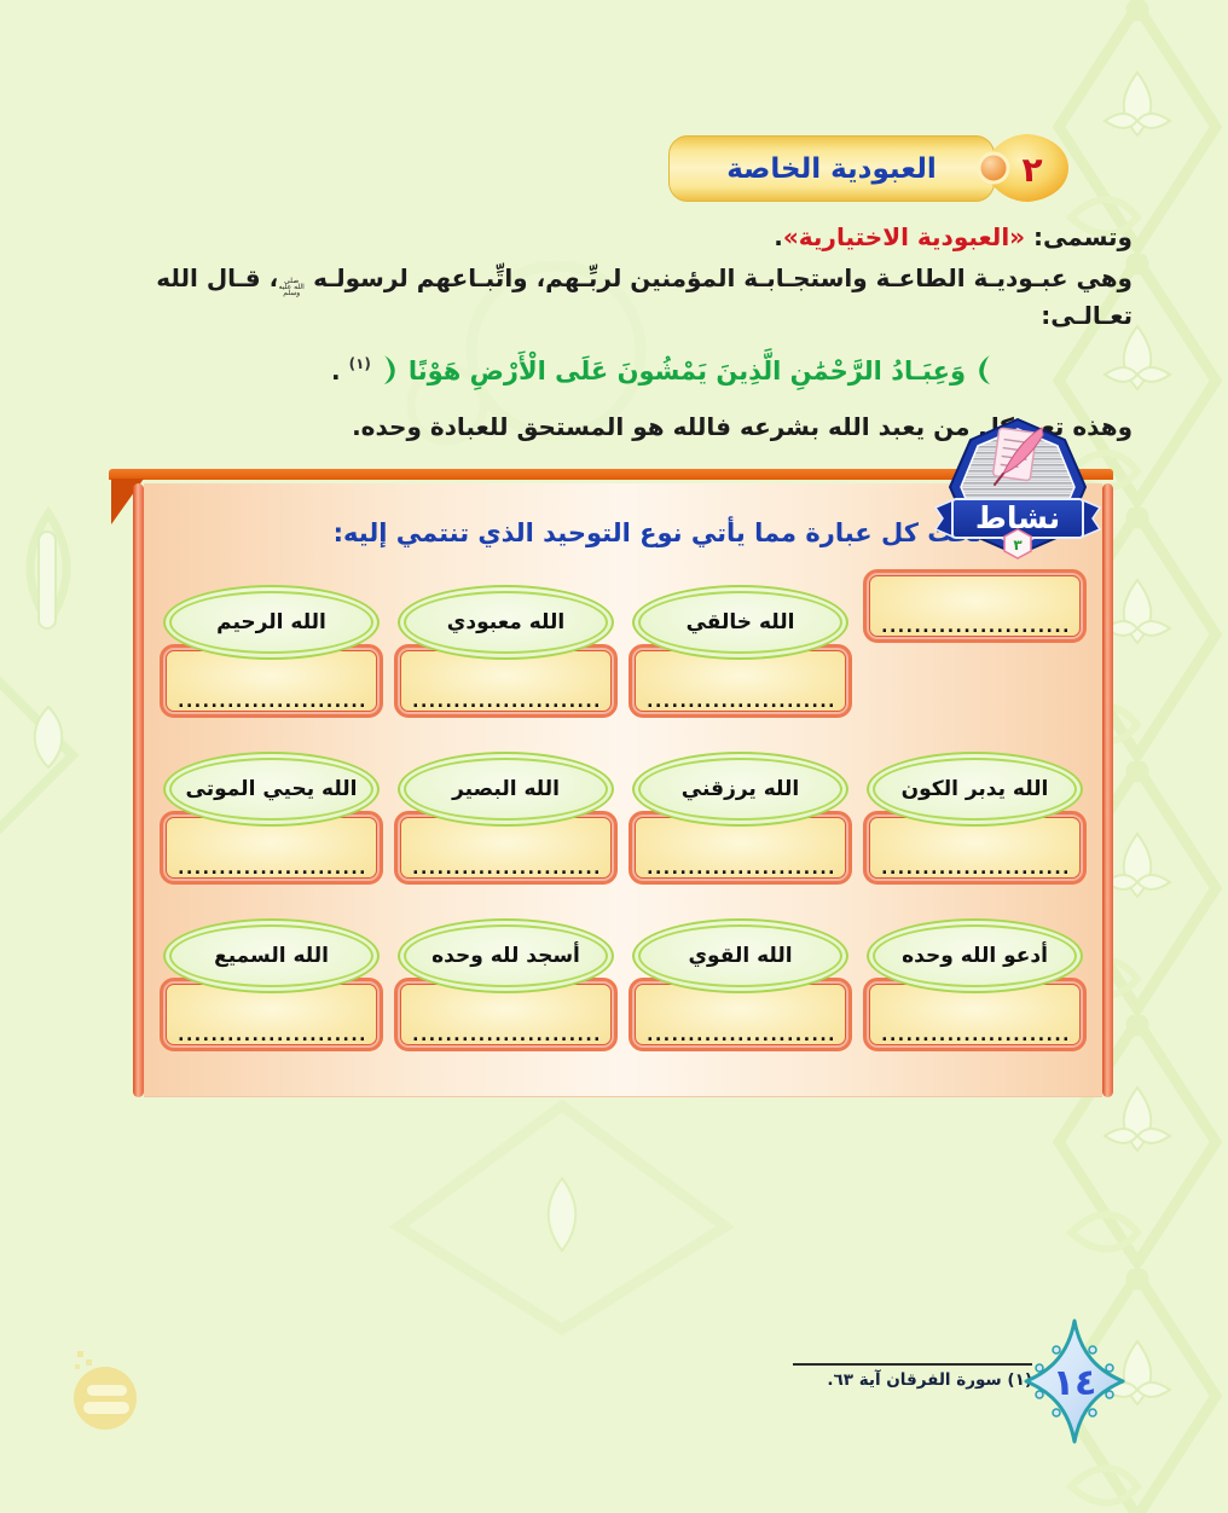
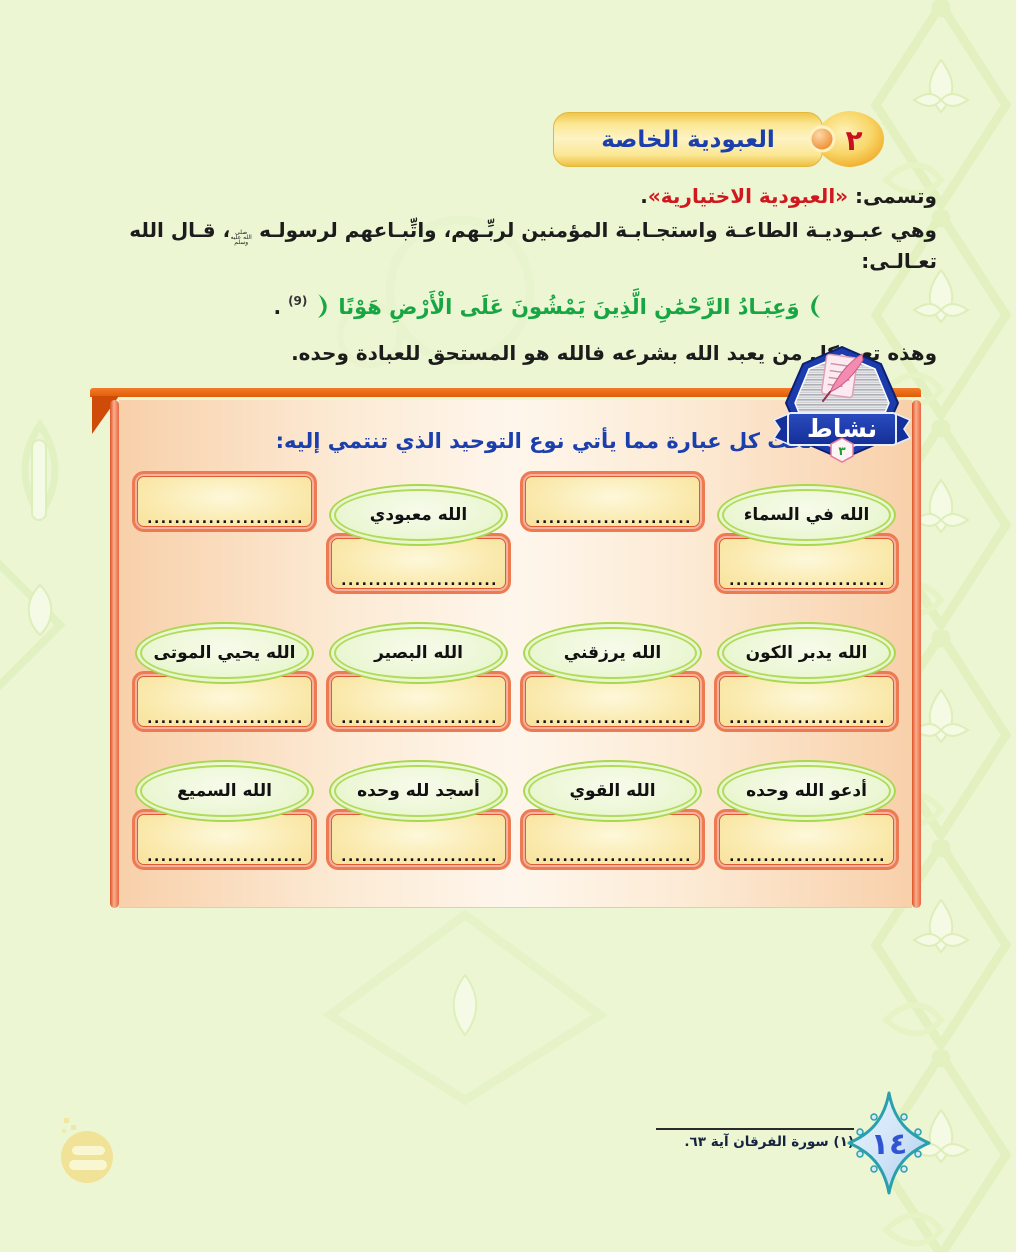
  العبودية الخاصة
  ٢
  وتسمى: «العبودية الاختيارية».
  وهي عبـوديـة الطاعـة واستجـابـة المؤمنين لربِّـهم، واتِّبـاعهم لرسولـه، قـال الله تعـالـى:
- وَعِبَـادُ الرَّحْمَٰنِ الَّذِينَ يَمْشُونَ عَلَى الْأَرْضِ هَوْنًا (١) .
+ وَعِبَـادُ الرَّحْمَٰنِ الَّذِينَ يَمْشُونَ عَلَى الْأَرْضِ هَوْنًا (9) .
  وهذه تعل من يعبد الله بشرعه فالله هو المستحق للعبادة وحده.
  ت كل عبارة مما يأتي نوع التوحيد الذي تنتمي إليه:
+ الله في السماء
  .......................
- الله خالقي
  .......................
  الله معبودي
  .......................
- الله الرحيم
  .......................
  الله يدبر الكون
  .......................
  الله يرزقني
  .......................
  الله البصير
  .......................
  الله يحيي الموتى
  .......................
  أدعو الله وحده
  .......................
  الله القوي
  .......................
  أسجد لله وحده
  .......................
  الله السميع
  .......................
  نشاط
  ٣
  ١) سورة الفرقان آية ٦٣.
  ١٤
